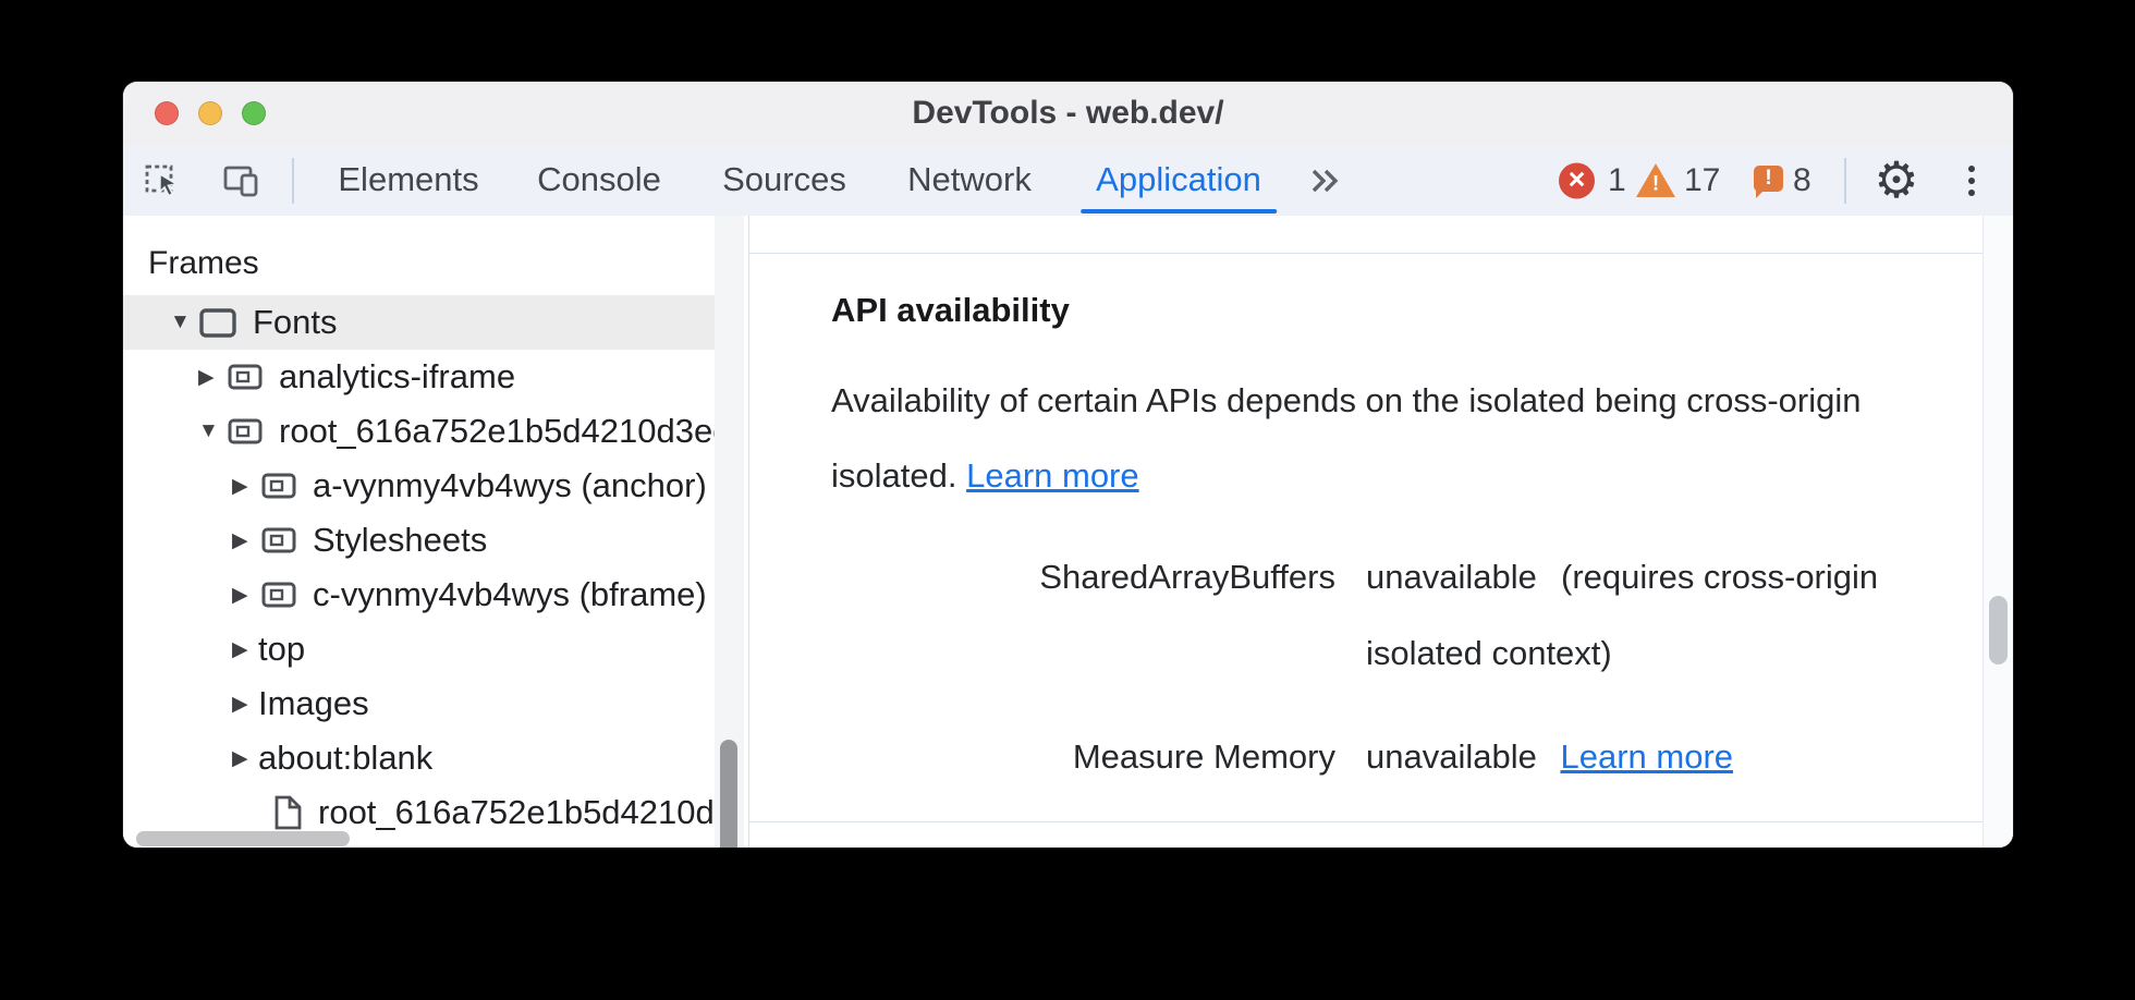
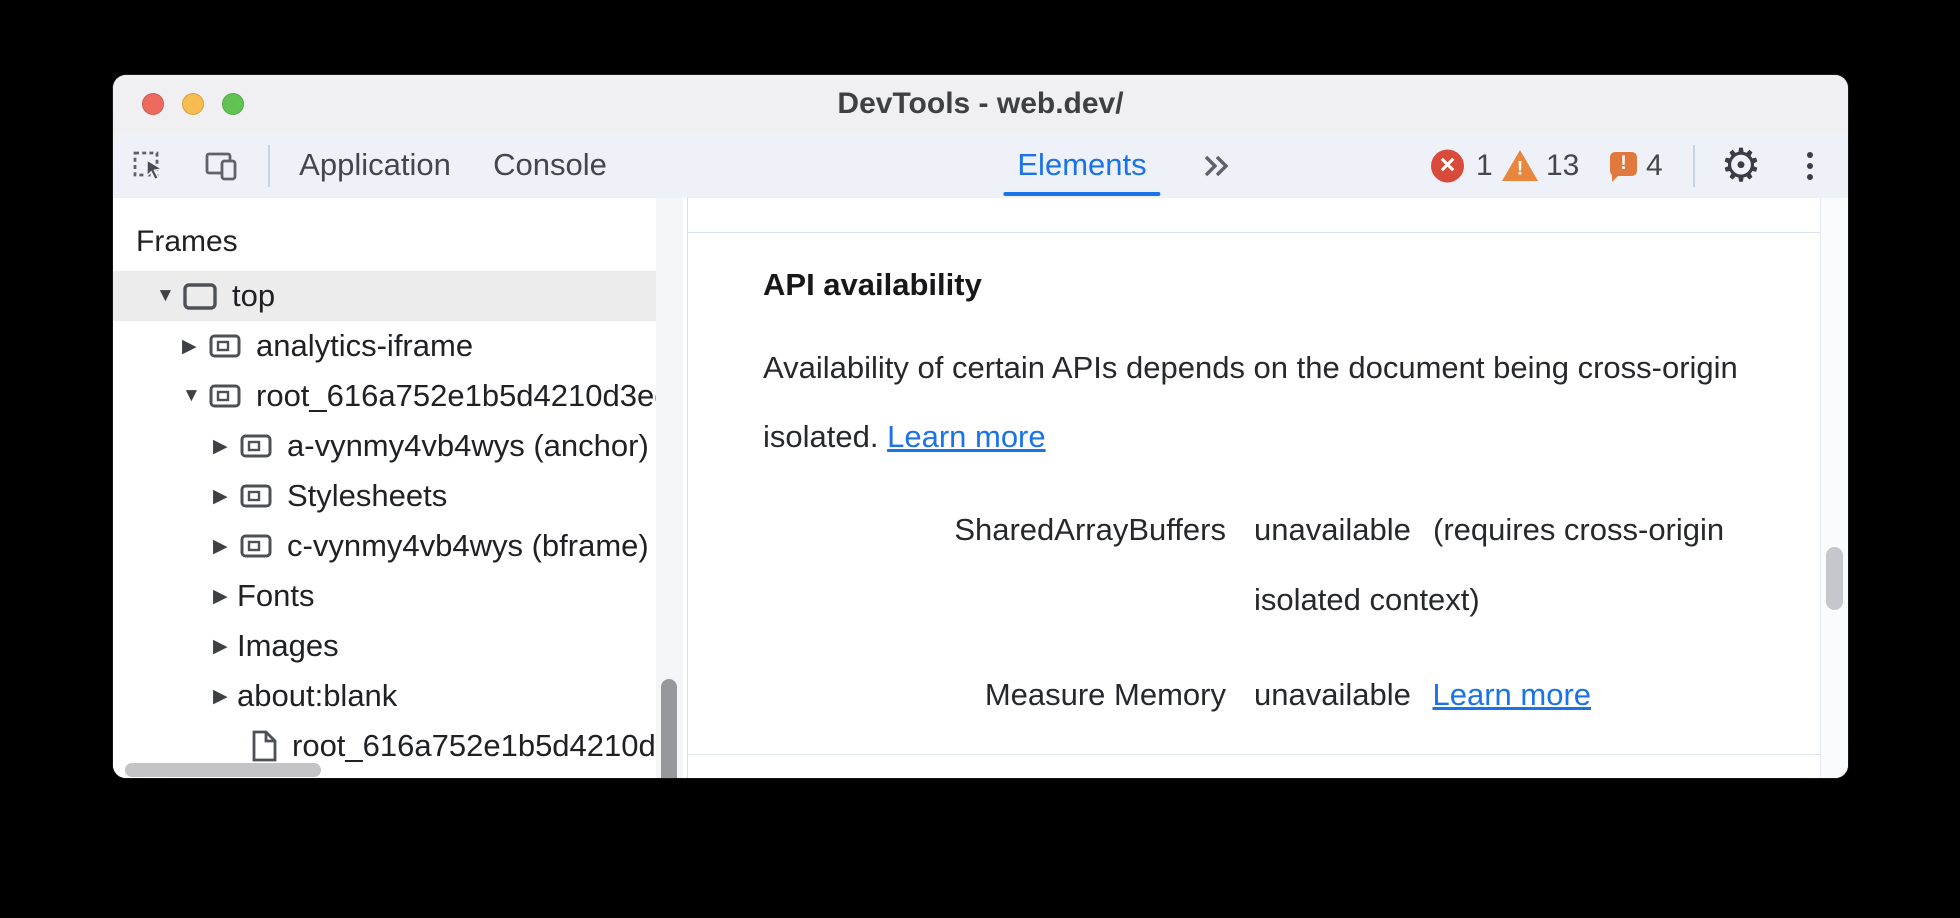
  DevTools - web.dev/
- Elements
+ Application
  Console
- Sources
- Network
- Application
+ Elements
  ×
  1
  !
- 17
+ 13
  !
- 8
+ 4
  ⚙
  Frames
  ▼
- Fonts
+ top
  ▶
  analytics-iframe
  ▼
  root_616a752e1b5d4210d3e
  ▶
  a-vynmy4vb4wys (anchor)
  ▶
  Stylesheets
  ▶
  c-vynmy4vb4wys (bframe)
  ▶
- top
+ Fonts
  ▶
  Images
  ▶
  about:blank
  root_616a752e1b5d4210d
  API availability
- Availability of certain APIs depends on the isolated being cross-origin
+ Availability of certain APIs depends on the document being cross-origin
  isolated. Learn more
  SharedArrayBuffers
  unavailable
  (requires cross-origin
  isolated context)
  Measure Memory
  unavailable Learn more
